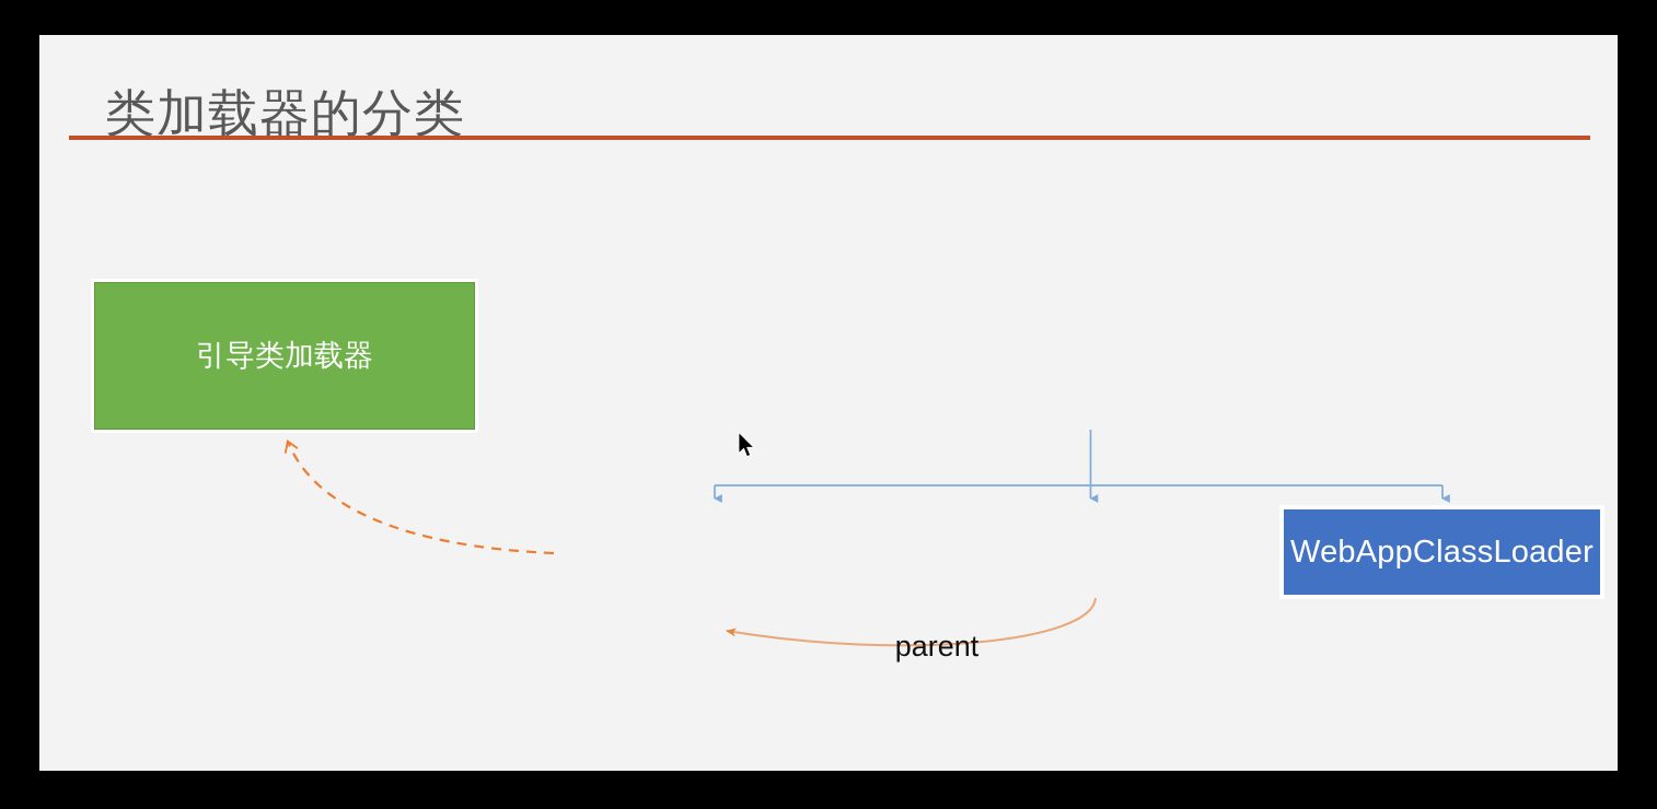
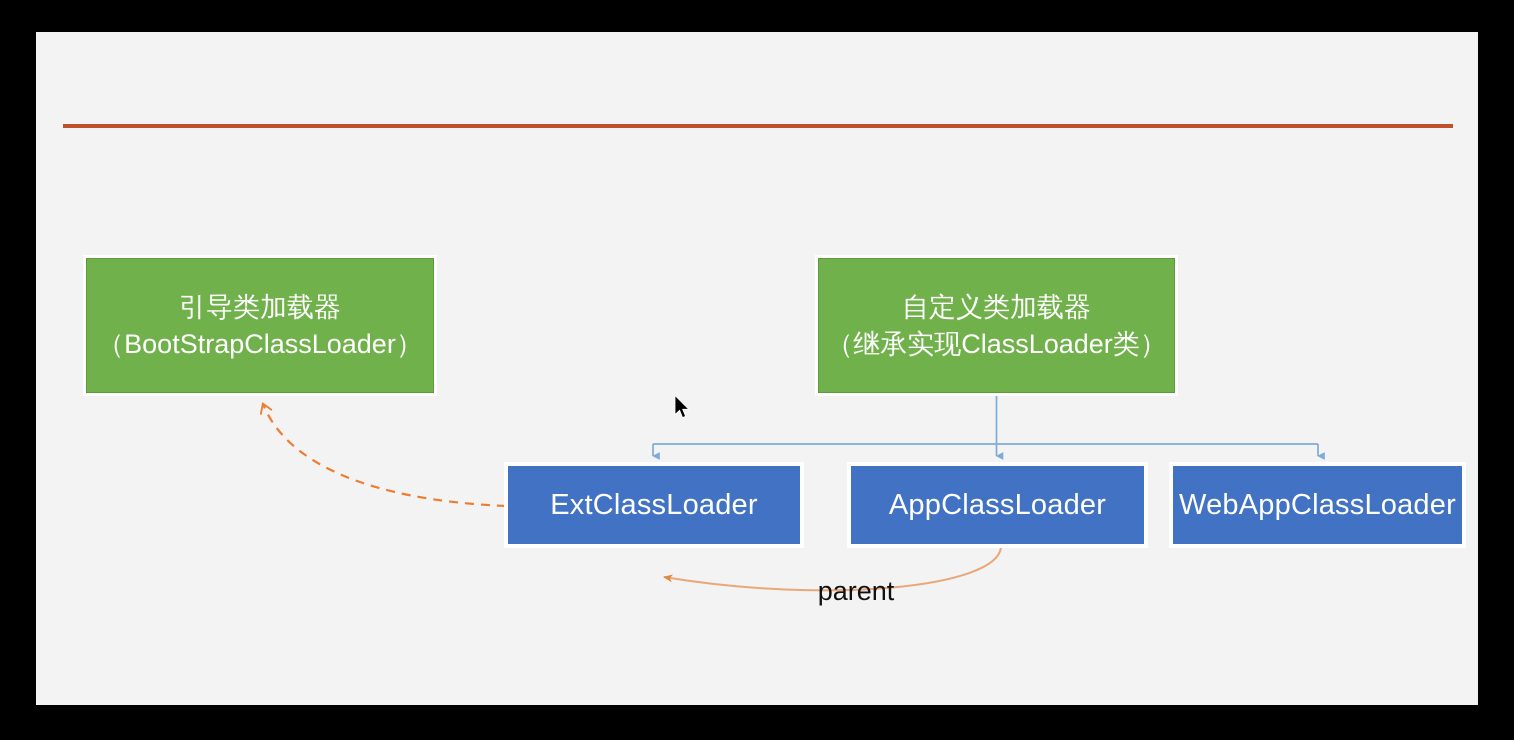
- 类加载器的分类
  引导类加载器
+ （BootStrapClassLoader）
+ 自定义类加载器
+ （继承实现ClassLoader类）
+ ExtClassLoader
+ AppClassLoader
  WebAppClassLoader
  parent
